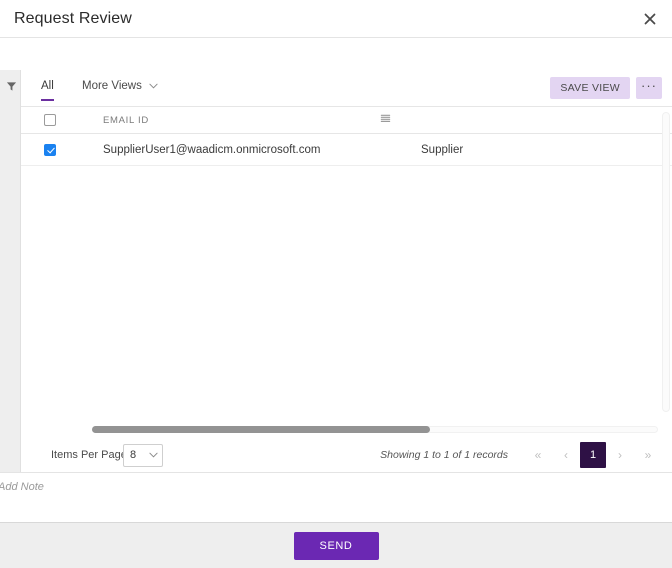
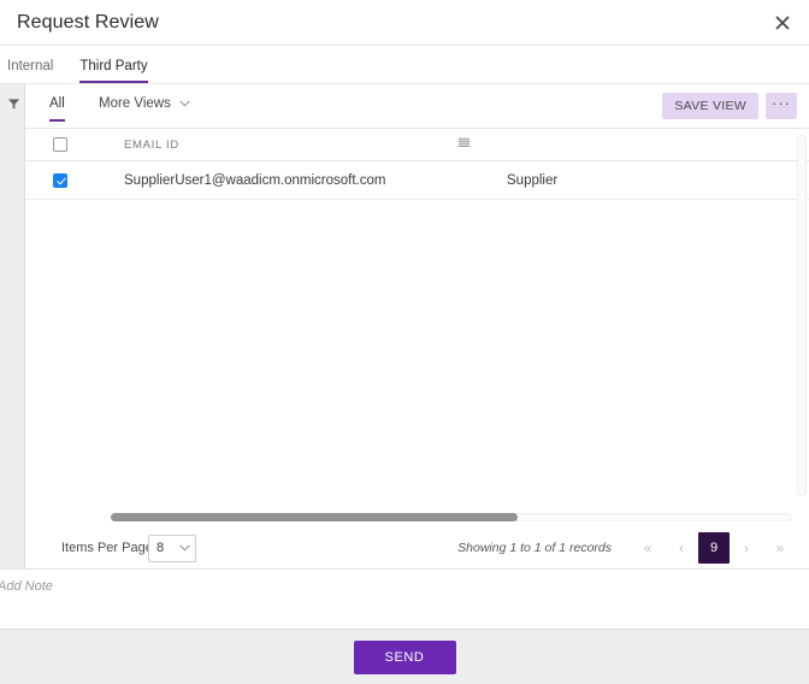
  Request Review
+ Internal
+ Third Party
  All
  More Views
  SAVE VIEW
  ···
  EMAIL ID
  SupplierUser1@waadicm.onmicrosoft.com
  Supplier
  Items Per Pag
  8
  Showing 1 to 1 of 1 records
  «
  ‹
- 1
+ 9
  ›
  »
  Add Note
  SEND
